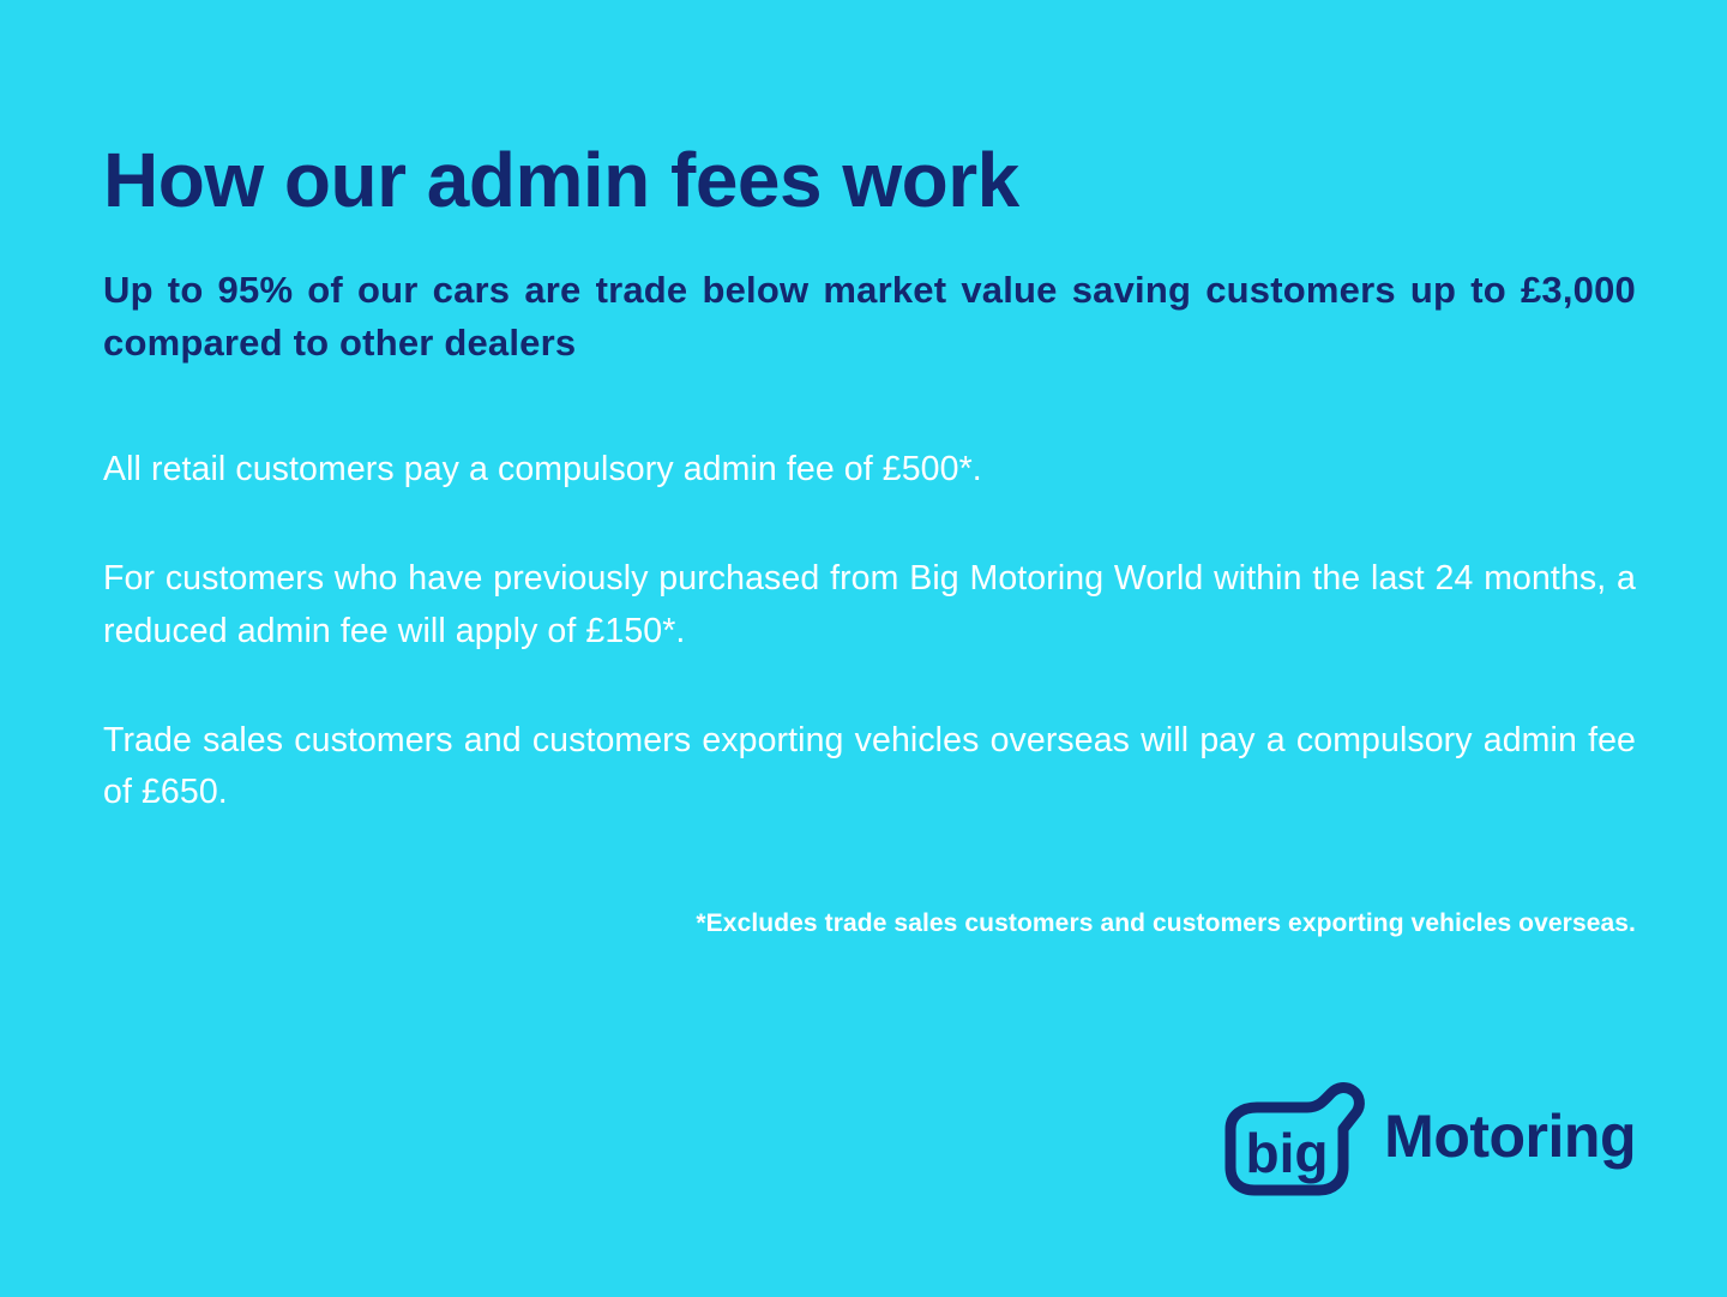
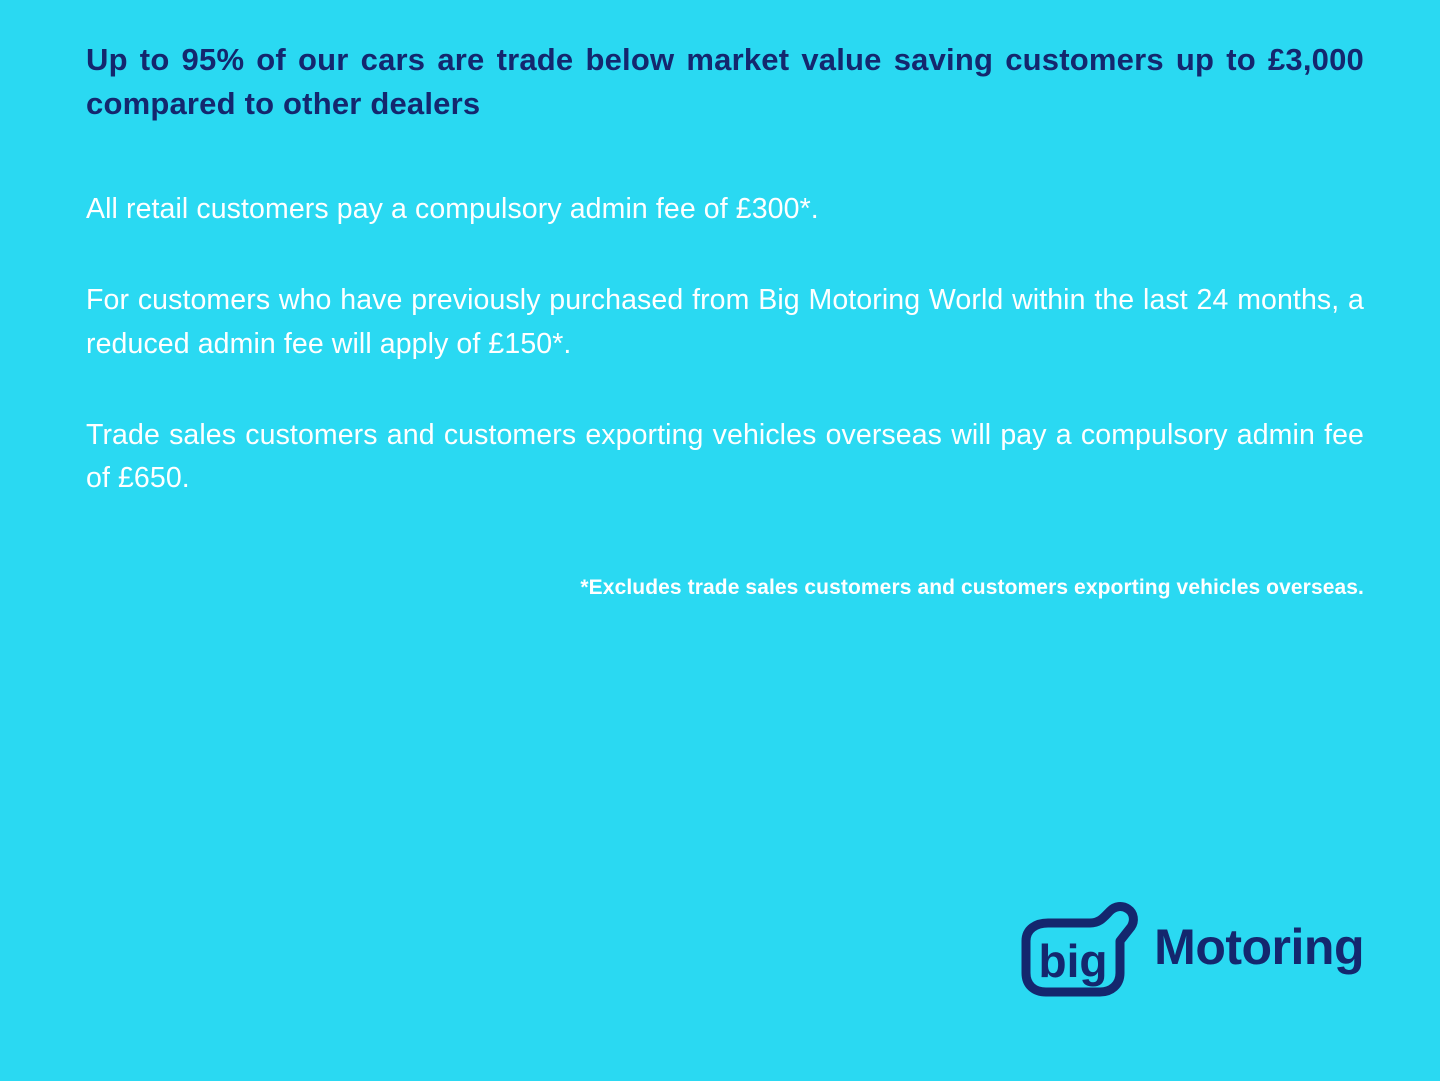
- How our admin fees work
  Up to 95% of our cars are trade below market value saving customers up to £3,000 compared to other dealers
- All retail customers pay a compulsory admin fee of £500*.
+ All retail customers pay a compulsory admin fee of £300*.
  For customers who have previously purchased from Big Motoring World within the last 24 months, a reduced admin fee will apply of £150*.
  Trade sales customers and customers exporting vehicles overseas will pay a compulsory admin fee of £650.
  *Excludes trade sales customers and customers exporting vehicles overseas.
  big
  Motoring
